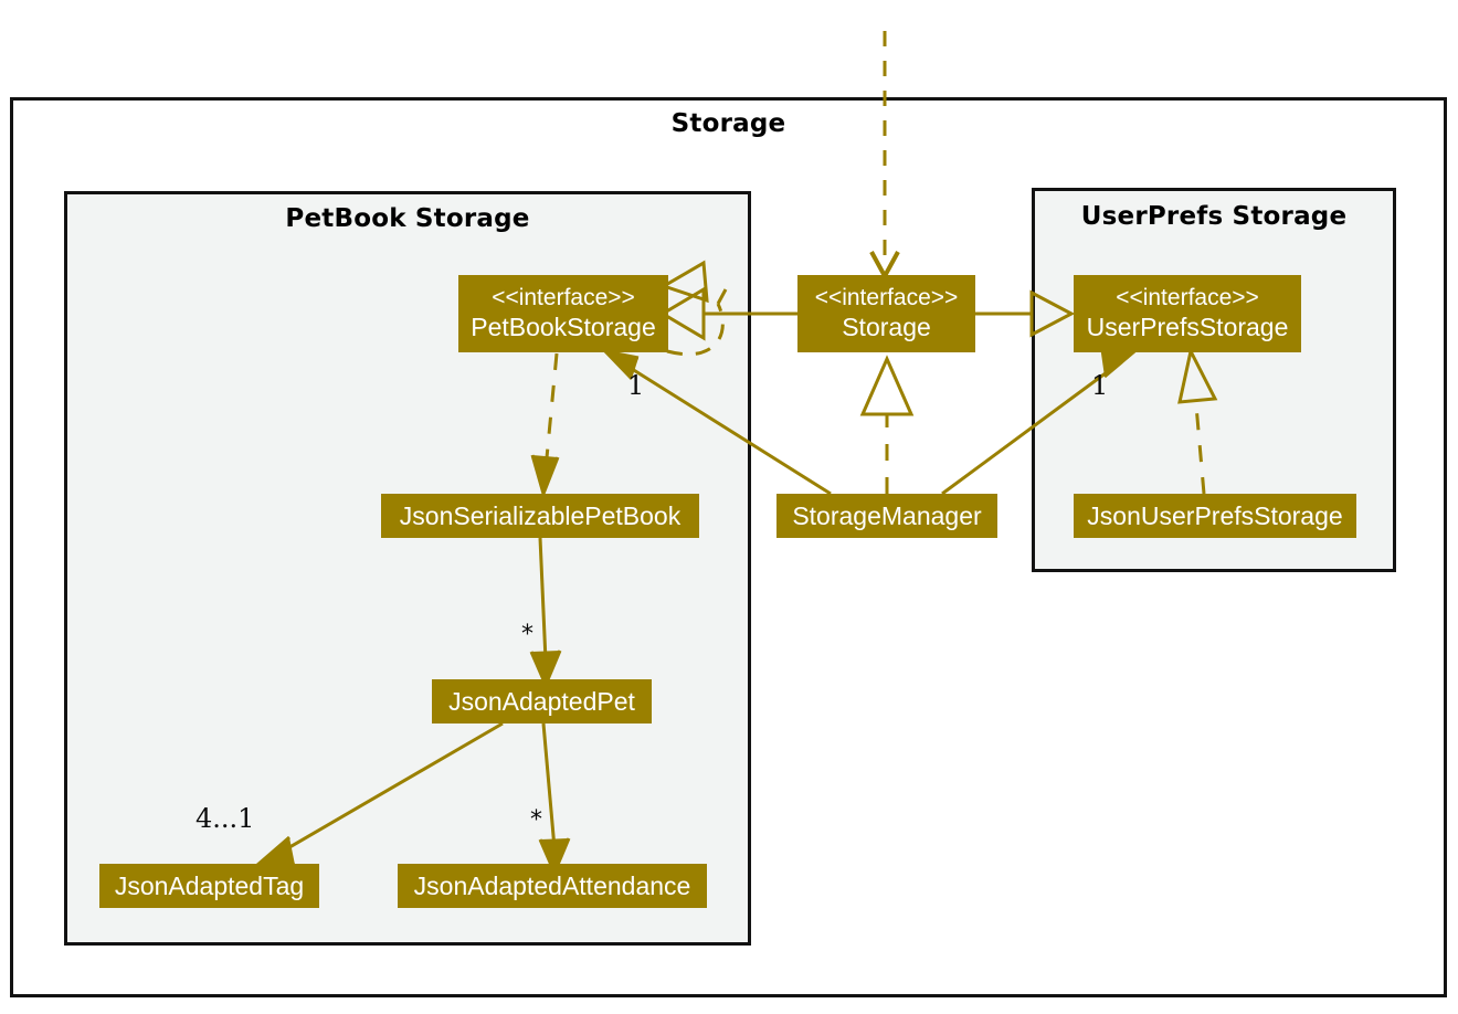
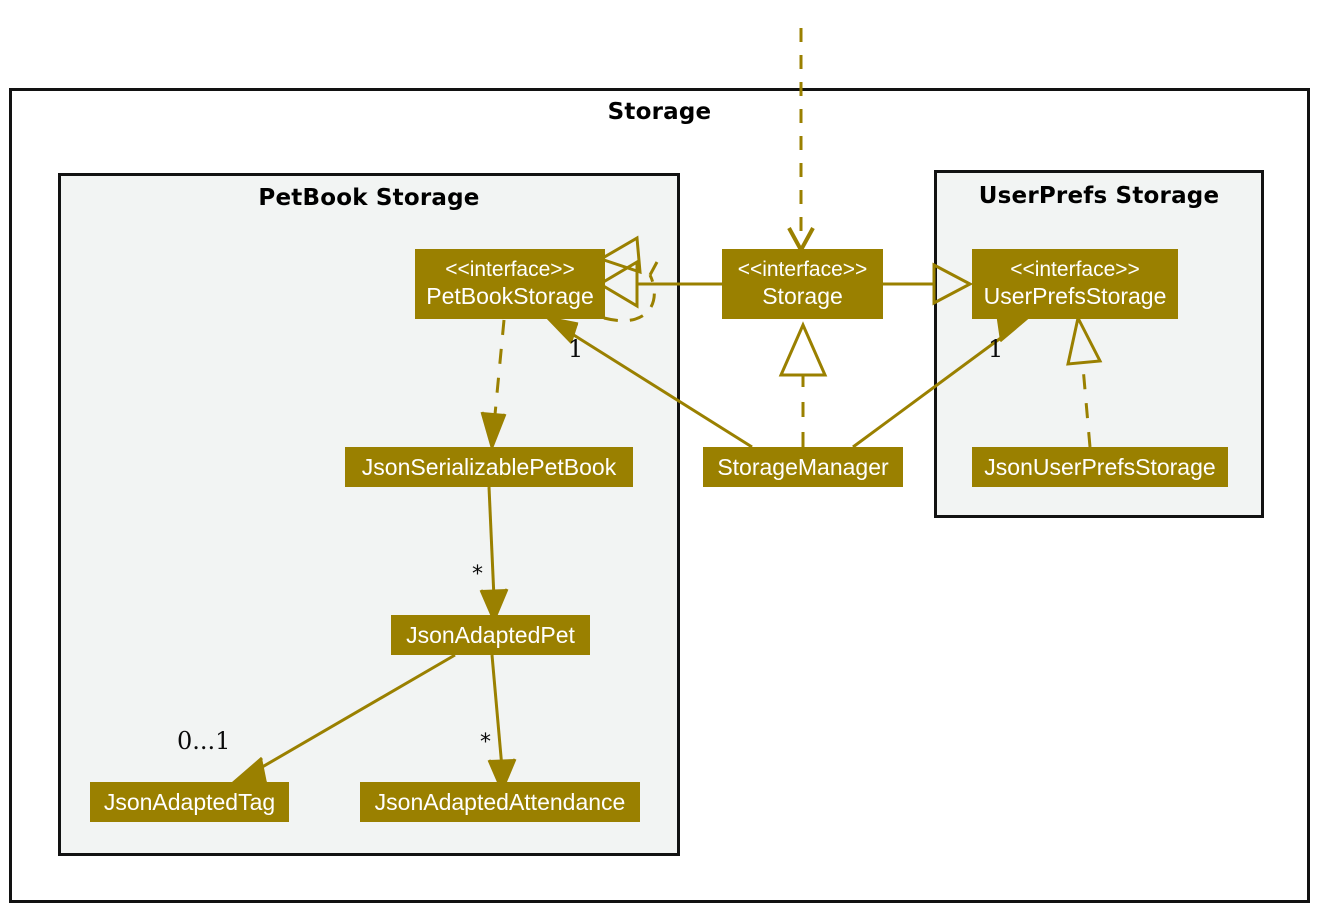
  Storage
  PetBook Storage
  UserPrefs Storage
  <<interface>>
  PetBookStorage
  <<interface>>
  Storage
  <<interface>>
  UserPrefsStorage
  JsonSerializablePetBook
  StorageManager
  JsonUserPrefsStorage
  JsonAdaptedPet
  JsonAdaptedTag
  JsonAdaptedAttendance
  1
  1
  *
  *
- 4...1
+ 0...1
